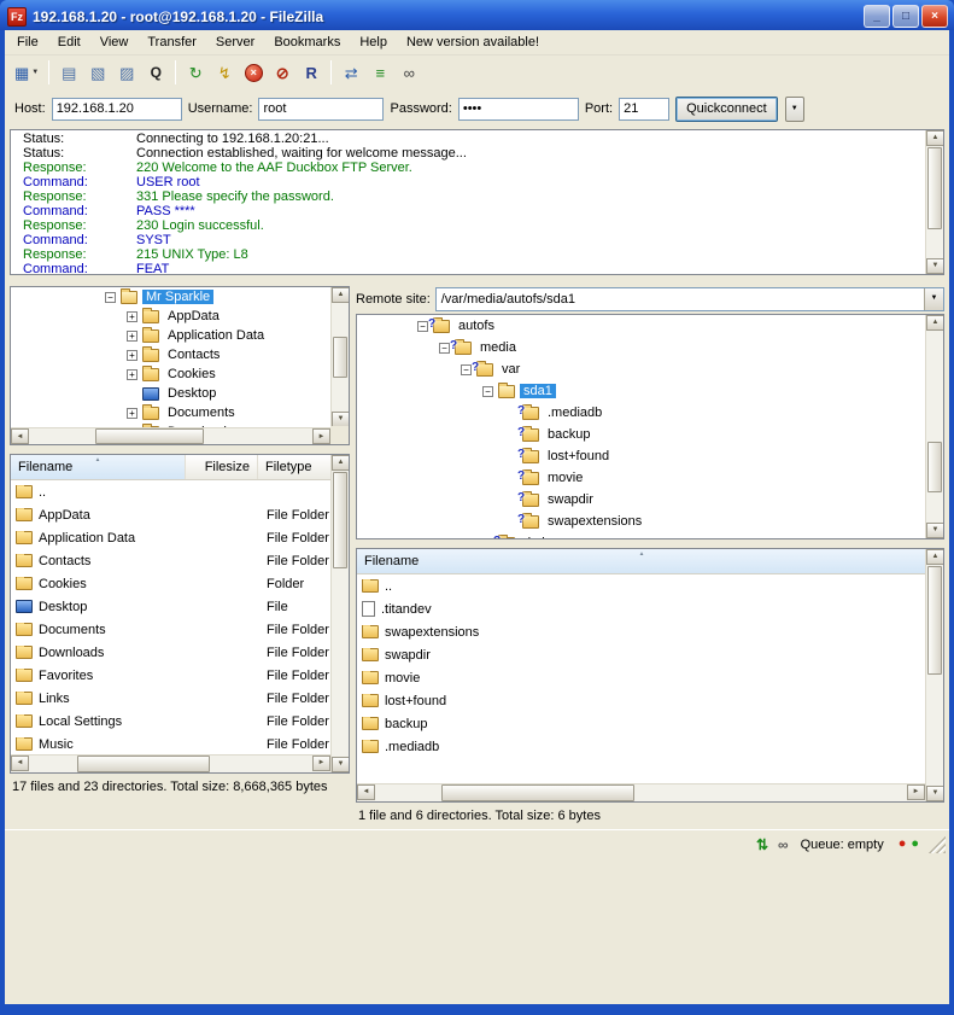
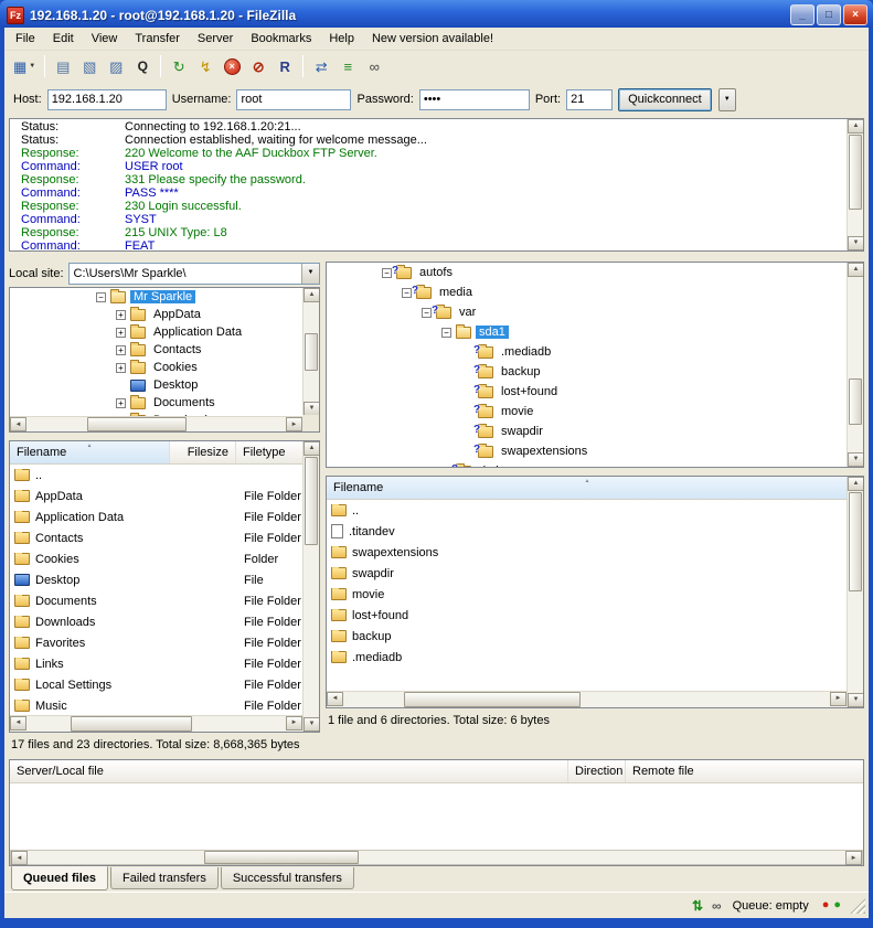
  Fz
  192.168.1.20 - root@192.168.1.20 - FileZilla
  _
  □
  ×
  File
  Edit
  View
  Transfer
  Server
  Bookmarks
  Help
  New version available!
  ▦
  ▤
  ▧
  ▨
  Q
  ↻
  ↯
  ×
  ⊘
  R
  ⇄
  ≡
  ∞
  Host:
  192.168.1.20
  Username:
  root
  Password:
  ••••
  Port:
  21
  Quickconnect
  Status:
  Connecting to 192.168.1.20:21...
  Status:
  Connection established, waiting for welcome message...
  Response:
  220 Welcome to the AAF Duckbox FTP Server.
  Command:
  USER root
  Response:
  331 Please specify the password.
  Command:
  PASS ****
  Response:
  230 Login successful.
  Command:
  SYST
  Response:
  215 UNIX Type: L8
  Command:
  FEAT
+ Local site:
+ C:\Users\Mr Sparkle\
  −
  Mr Sparkle
  +
  AppData
  +
  Application Data
  +
  Contacts
  +
  Cookies
  Desktop
  +
  Documents
  Filename
  Filesize
  Filetype
  ..
  AppData
  File Folder
  Application Data
  File Folder
  Contacts
  File Folder
  Cookies
  Folder
  Desktop
  File
  Documents
  File Folder
  Downloads
  File Folder
  Favorites
  File Folder
  Links
  File Folder
  Local Settings
  File Folder
  Music
  File Folder
  17 files and 23 directories. Total size: 8,668,365 bytes
- Remote site:
- /var/media/autofs/sda1
  −
  ?
  autofs
  −
  ?
  media
  −
  ?
  var
  −
  sda1
  ?
  .mediadb
  ?
  backup
  ?
  lost+found
  ?
  movie
  ?
  swapdir
  ?
  swapextensions
  Filename
  ..
  .titandev
  swapextensions
  swapdir
  movie
  lost+found
  backup
  .mediadb
  1 file and 6 directories. Total size: 6 bytes
+ Server/Local file
+ Direction
+ Remote file
+ Queued files
+ Failed transfers
+ Successful transfers
  ⇅
  ∞
  Queue: empty
  ●
  ●
